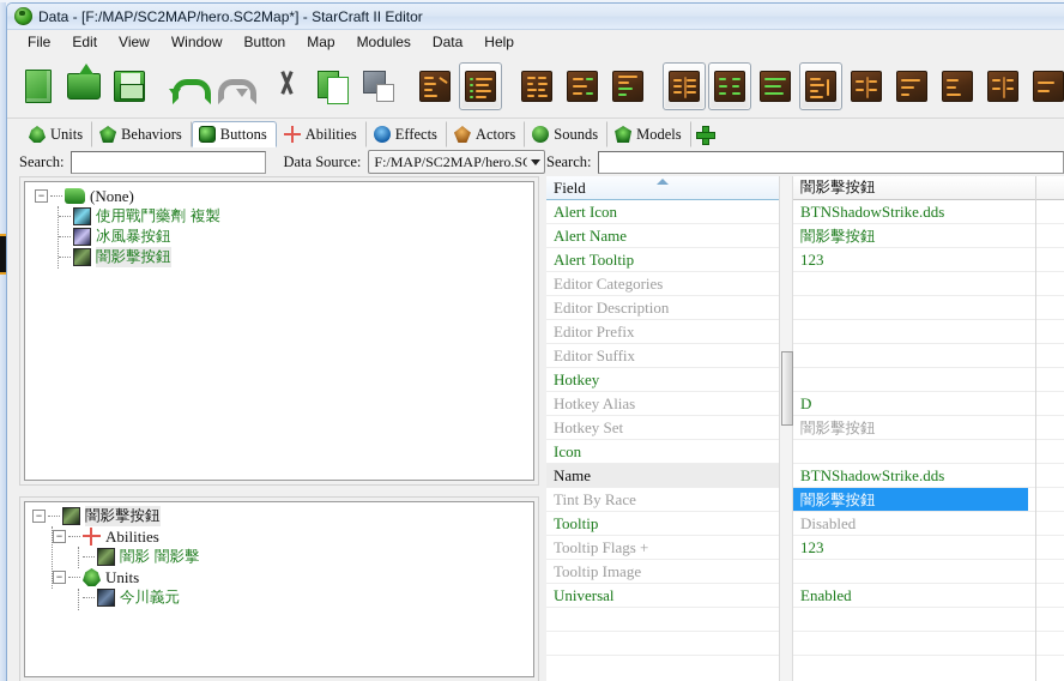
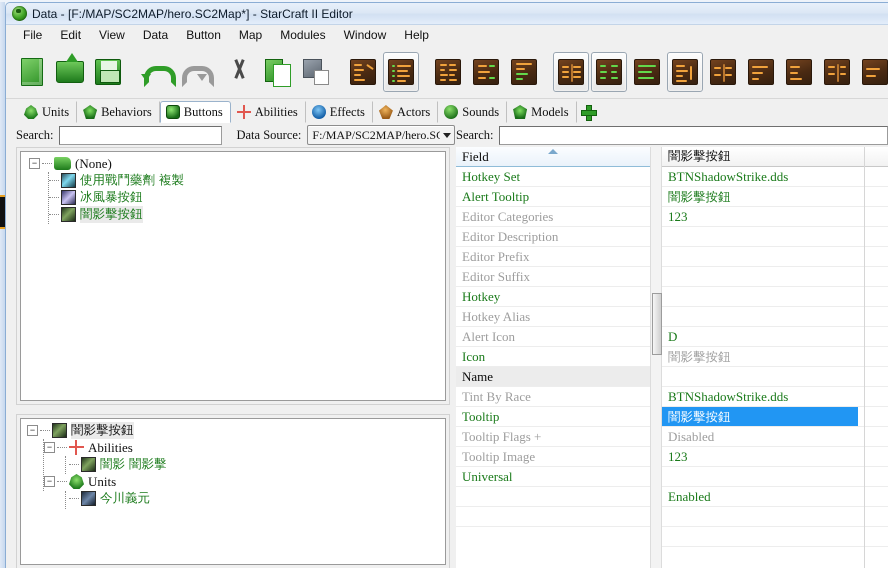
  Data - [F:/MAP/SC2MAP/hero.SC2Map*] - StarCraft II Editor
  File
  Edit
  View
- Window
+ Data
  Button
  Map
  Modules
- Data
+ Window
  Help
  Units
  Behaviors
  Buttons
  Abilities
  Effects
  Actors
  Sounds
  Models
  Search:
  Data Source:
  F:/MAP/SC2MAP/hero.SC
  Search:
  −
  (None)
  使用戰鬥藥劑 複製
  冰風暴按鈕
  闇影擊按鈕
  −
  闇影擊按鈕
  −
  Abilities
  闇影 闇影擊
  −
  Units
  今川義元
  Field
- Alert Icon
+ Hotkey Set
- Alert Name
  Alert Tooltip
  Editor Categories
  Editor Description
  Editor Prefix
  Editor Suffix
  Hotkey
  Hotkey Alias
- Hotkey Set
+ Alert Icon
  Icon
  Name
  Tint By Race
  Tooltip
  Tooltip Flags +
  Tooltip Image
  Universal
  闇影擊按鈕
  BTNShadowStrike.dds
  闇影擊按鈕
  123
  D
  闇影擊按鈕
  BTNShadowStrike.dds
  闇影擊按鈕
  Disabled
  123
  Enabled
